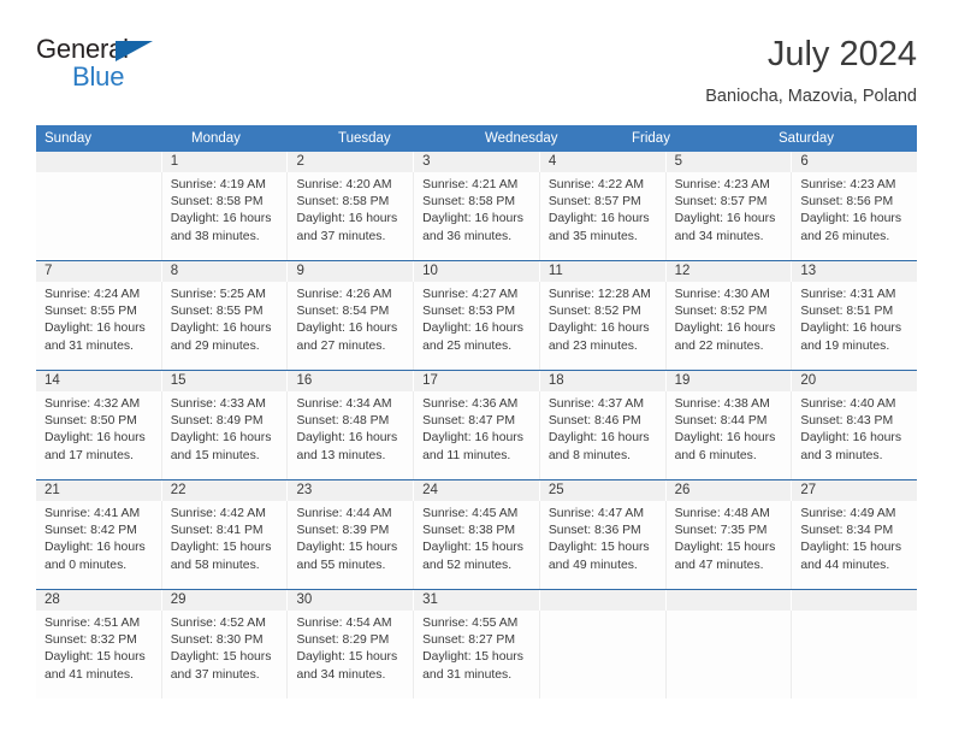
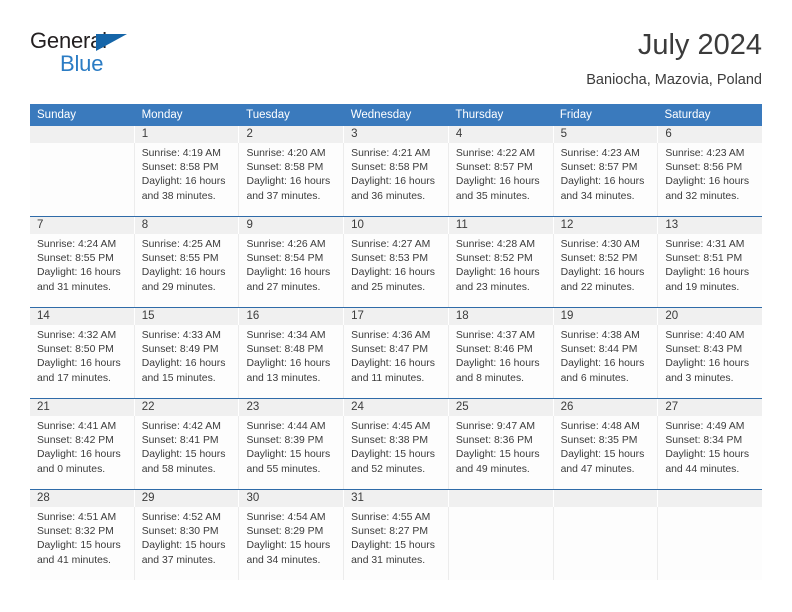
  General
  Blue
  July 2024
  Baniocha, Mazovia, Poland
  Sunday
  Monday
  Tuesday
  Wednesday
+ Thursday
  Friday
  Saturday
  1
  2
  3
  4
  5
  6
  Sunrise: 4:19 AM
  Sunset: 8:58 PM
  Daylight: 16 hours
  and 38 minutes.
  Sunrise: 4:20 AM
  Sunset: 8:58 PM
  Daylight: 16 hours
  and 37 minutes.
  Sunrise: 4:21 AM
  Sunset: 8:58 PM
  Daylight: 16 hours
  and 36 minutes.
  Sunrise: 4:22 AM
  Sunset: 8:57 PM
  Daylight: 16 hours
  and 35 minutes.
  Sunrise: 4:23 AM
  Sunset: 8:57 PM
  Daylight: 16 hours
  and 34 minutes.
  Sunrise: 4:23 AM
  Sunset: 8:56 PM
  Daylight: 16 hours
- and 26 minutes.
+ and 32 minutes.
  7
  8
  9
  10
  11
  12
  13
  Sunrise: 4:24 AM
  Sunset: 8:55 PM
  Daylight: 16 hours
  and 31 minutes.
- Sunrise: 5:25 AM
+ Sunrise: 4:25 AM
  Sunset: 8:55 PM
  Daylight: 16 hours
  and 29 minutes.
  Sunrise: 4:26 AM
  Sunset: 8:54 PM
  Daylight: 16 hours
  and 27 minutes.
  Sunrise: 4:27 AM
  Sunset: 8:53 PM
  Daylight: 16 hours
  and 25 minutes.
- Sunrise: 12:28 AM
+ Sunrise: 4:28 AM
  Sunset: 8:52 PM
  Daylight: 16 hours
  and 23 minutes.
  Sunrise: 4:30 AM
  Sunset: 8:52 PM
  Daylight: 16 hours
  and 22 minutes.
  Sunrise: 4:31 AM
  Sunset: 8:51 PM
  Daylight: 16 hours
  and 19 minutes.
  14
  15
  16
  17
  18
  19
  20
  Sunrise: 4:32 AM
  Sunset: 8:50 PM
  Daylight: 16 hours
  and 17 minutes.
  Sunrise: 4:33 AM
  Sunset: 8:49 PM
  Daylight: 16 hours
  and 15 minutes.
  Sunrise: 4:34 AM
  Sunset: 8:48 PM
  Daylight: 16 hours
  and 13 minutes.
  Sunrise: 4:36 AM
  Sunset: 8:47 PM
  Daylight: 16 hours
  and 11 minutes.
  Sunrise: 4:37 AM
  Sunset: 8:46 PM
  Daylight: 16 hours
  and 8 minutes.
  Sunrise: 4:38 AM
  Sunset: 8:44 PM
  Daylight: 16 hours
  and 6 minutes.
  Sunrise: 4:40 AM
  Sunset: 8:43 PM
  Daylight: 16 hours
  and 3 minutes.
  21
  22
  23
  24
  25
  26
  27
  Sunrise: 4:41 AM
  Sunset: 8:42 PM
  Daylight: 16 hours
  and 0 minutes.
  Sunrise: 4:42 AM
  Sunset: 8:41 PM
  Daylight: 15 hours
  and 58 minutes.
  Sunrise: 4:44 AM
  Sunset: 8:39 PM
  Daylight: 15 hours
  and 55 minutes.
  Sunrise: 4:45 AM
  Sunset: 8:38 PM
  Daylight: 15 hours
  and 52 minutes.
- Sunrise: 4:47 AM
+ Sunrise: 9:47 AM
  Sunset: 8:36 PM
  Daylight: 15 hours
  and 49 minutes.
  Sunrise: 4:48 AM
- Sunset: 7:35 PM
+ Sunset: 8:35 PM
  Daylight: 15 hours
  and 47 minutes.
  Sunrise: 4:49 AM
  Sunset: 8:34 PM
  Daylight: 15 hours
  and 44 minutes.
  28
  29
  30
  31
  Sunrise: 4:51 AM
  Sunset: 8:32 PM
  Daylight: 15 hours
  and 41 minutes.
  Sunrise: 4:52 AM
  Sunset: 8:30 PM
  Daylight: 15 hours
  and 37 minutes.
  Sunrise: 4:54 AM
  Sunset: 8:29 PM
  Daylight: 15 hours
  and 34 minutes.
  Sunrise: 4:55 AM
  Sunset: 8:27 PM
  Daylight: 15 hours
  and 31 minutes.
